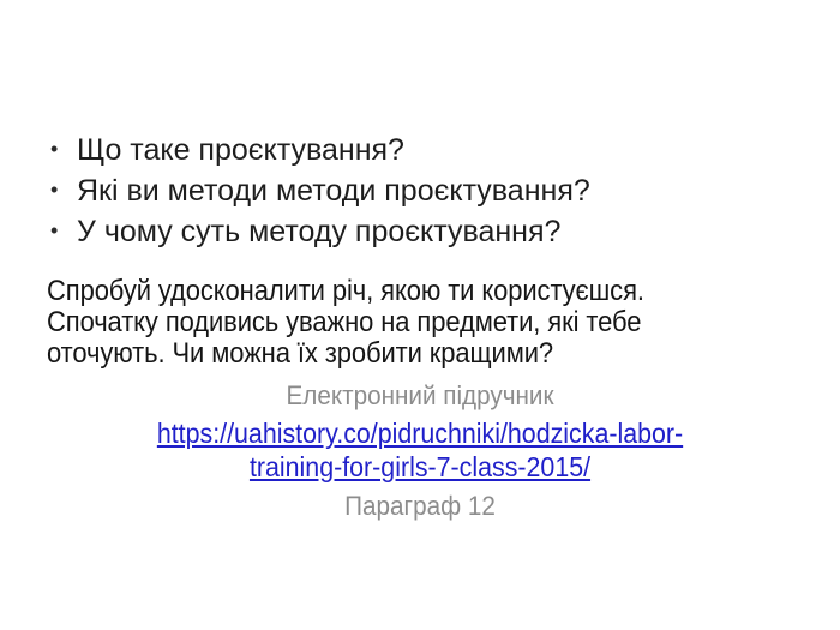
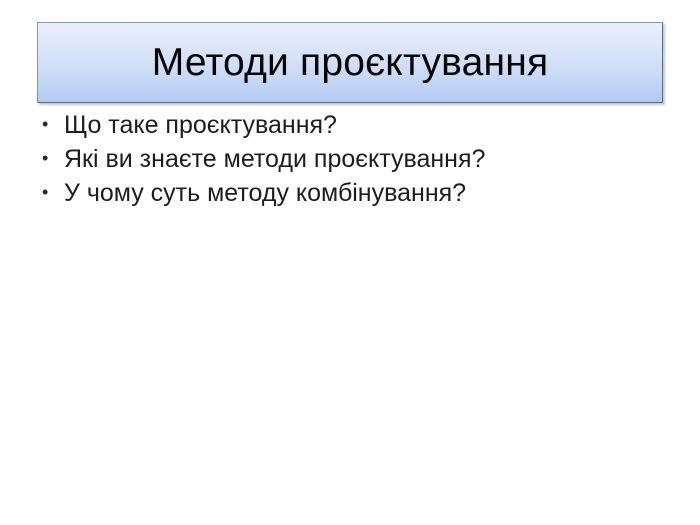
+ Методи проєктування
  •
  Що таке проєктування?
  •
- Які ви методи методи проєктування?
+ Які ви знаєте методи проєктування?
  •
- У чому суть методу проєктування?
+ У чому суть методу комбінування?
- Спробуй удосконалити річ, якою ти користуєшся.
- Спочатку подивись уважно на предмети, які тебе
- оточують. Чи можна їх зробити кращими?
- Електронний підручник
- https://uahistory.co/pidruchniki/hodzicka-labor-
- training-for-girls-7-class-2015/
- Параграф 12
